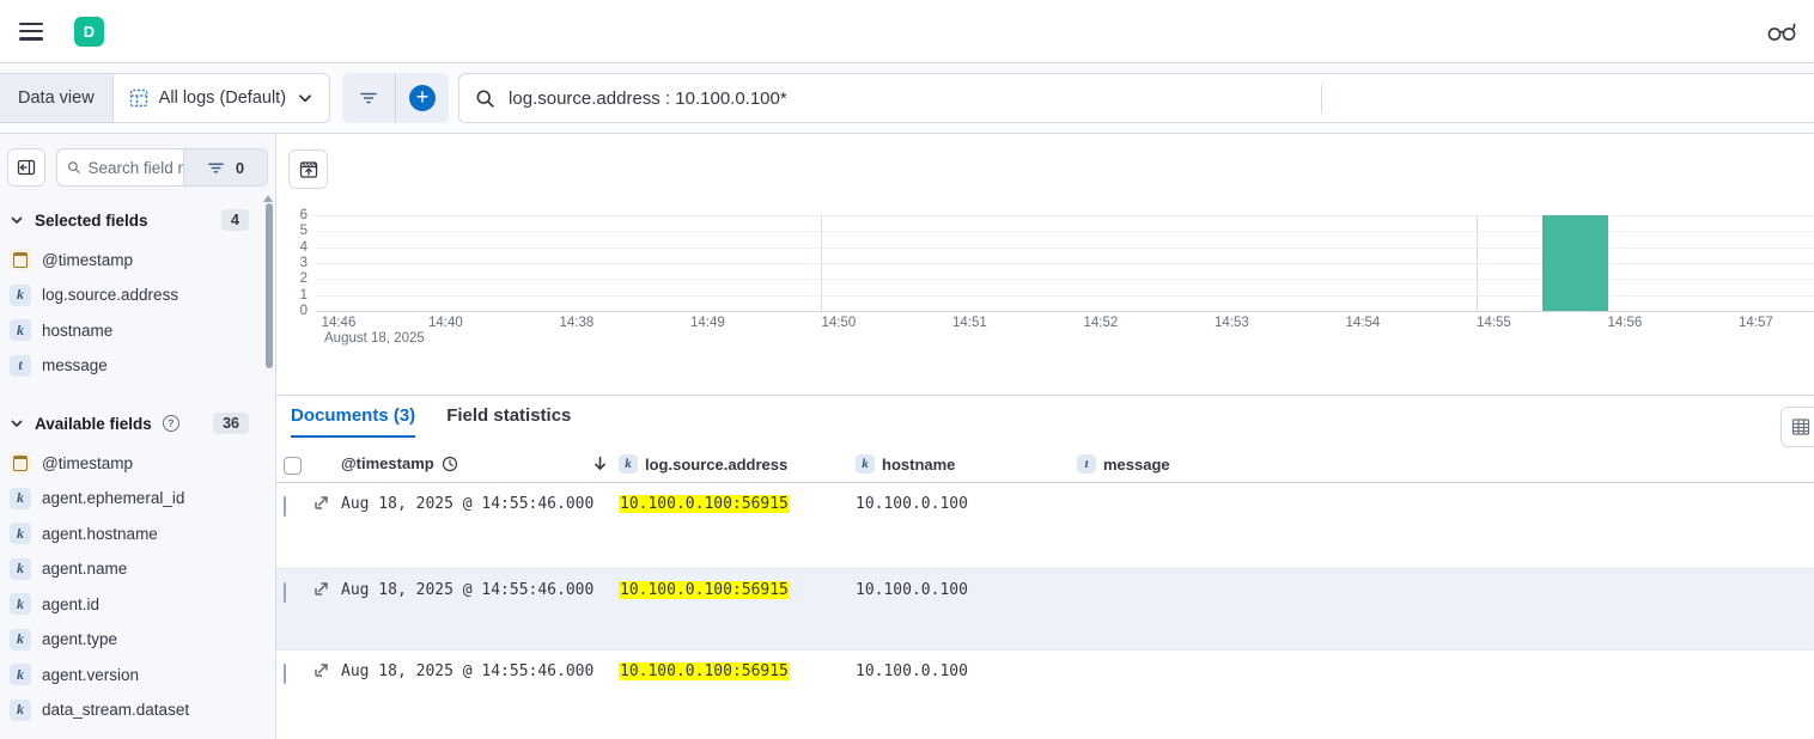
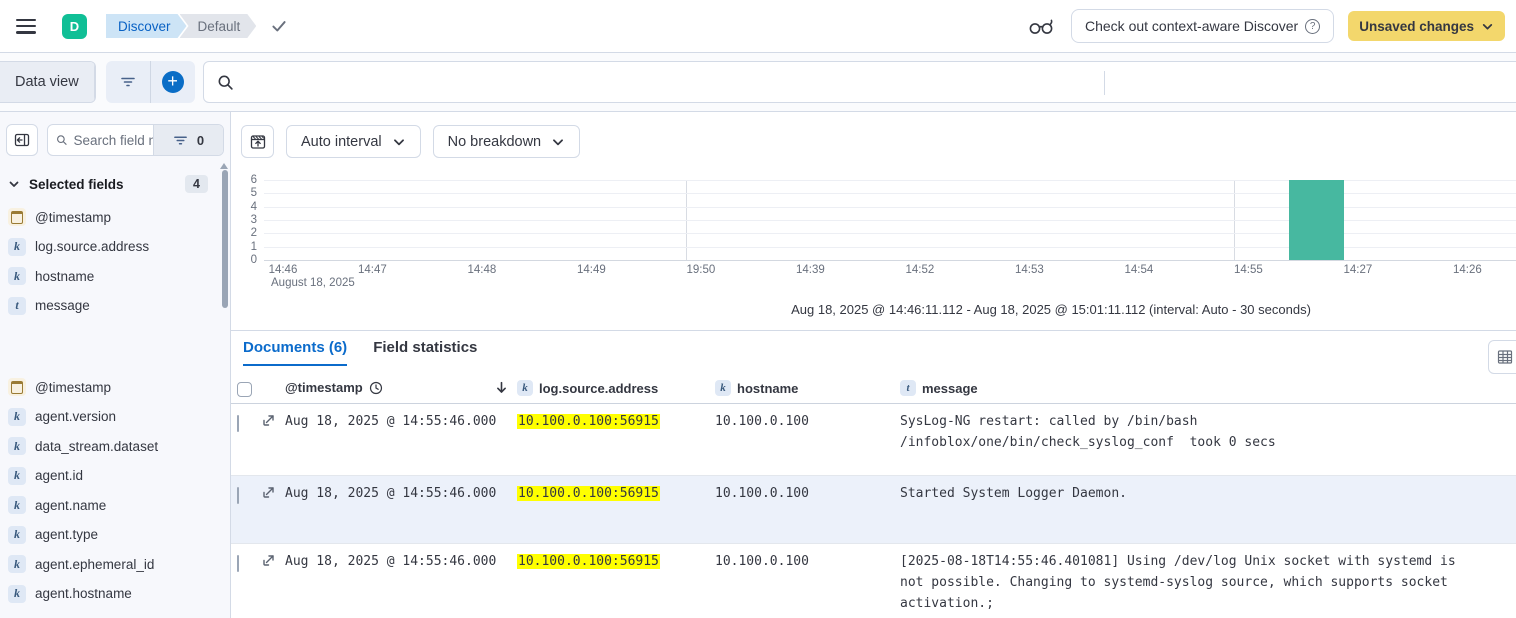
  D
+ Discover
+ Default
+ Check out context-aware Discover
+ Unsaved changes
  Data view
- All logs (Default)
- log.source.address : 10.100.0.100*
  Search field n
  0
  Selected fields
  4
  @timestamp
  k
  log.source.address
  k
  hostname
  t
  message
- Available fields
- 36
  @timestamp
  k
- agent.ephemeral_id
+ agent.version
  k
- agent.hostname
+ data_stream.dataset
  k
- agent.name
+ agent.id
  k
- agent.id
+ agent.name
  k
  agent.type
  k
- agent.version
+ agent.ephemeral_id
  k
- data_stream.dataset
+ agent.hostname
+ Auto interval
+ No breakdown
  6
  5
  4
  3
  2
  1
  0
  14:46
- 14:40
+ 14:47
- 14:38
+ 14:48
  14:49
- 14:50
+ 19:50
- 14:51
+ 14:39
  14:52
  14:53
  14:54
  14:55
- 14:56
+ 14:27
- 14:57
+ 14:26
  August 18, 2025
+ Aug 18, 2025 @ 14:46:11.112 - Aug 18, 2025 @ 15:01:11.112 (interval: Auto - 30 seconds)
- Documents (3)
+ Documents (6)
  Field statistics
  @timestamp
  k
  log.source.address
  k
  hostname
  t
  message
  Aug 18, 2025 @ 14:55:46.000
  10.100.0.100:56915
  10.100.0.100
+ SysLog-NG restart: called by /bin/bash
+ /infoblox/one/bin/check_syslog_conf took 0 secs
  Aug 18, 2025 @ 14:55:46.000
  10.100.0.100:56915
  10.100.0.100
+ Started System Logger Daemon.
  Aug 18, 2025 @ 14:55:46.000
  10.100.0.100:56915
  10.100.0.100
+ [2025-08-18T14:55:46.401081] Using /dev/log Unix socket with systemd is not possible. Changing to systemd-syslog source, which supports socket activation.;
